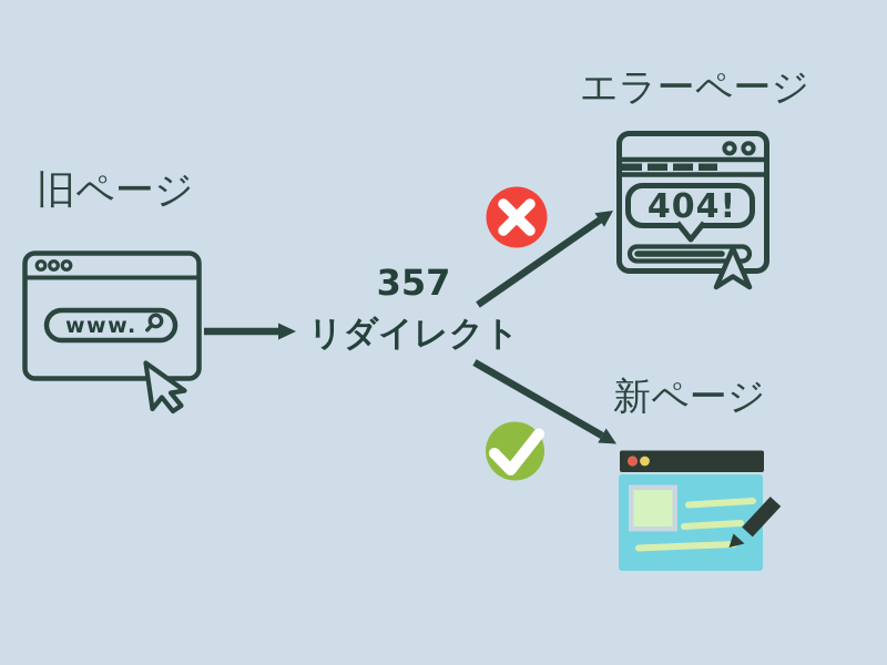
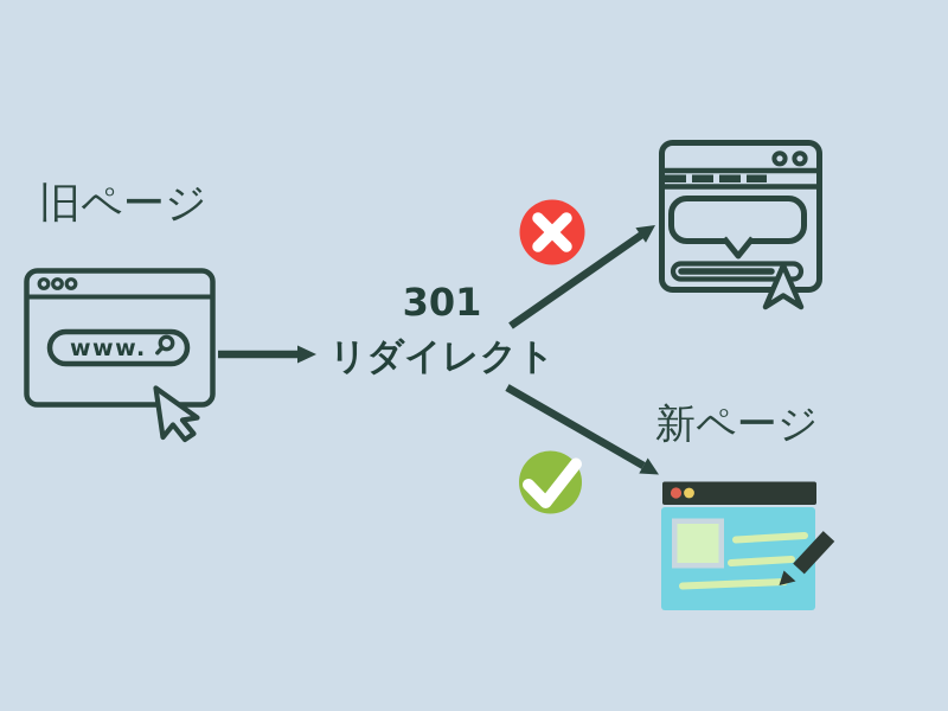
  旧ページ
  www.
- 357
+ 301
  リダイレクト
- エラーページ
- 404!
  新ページ
